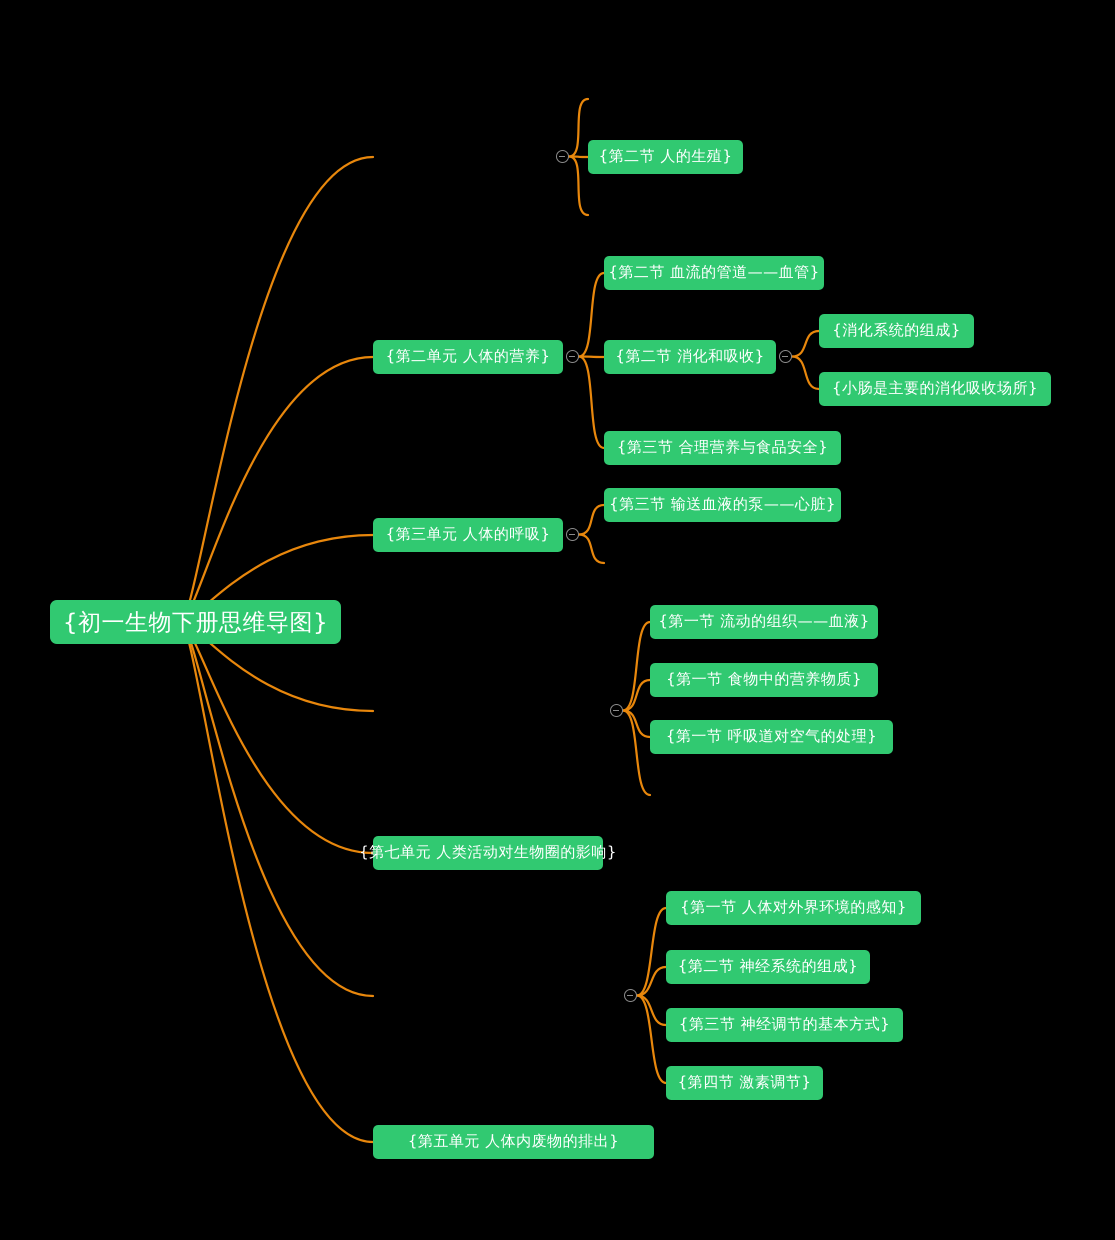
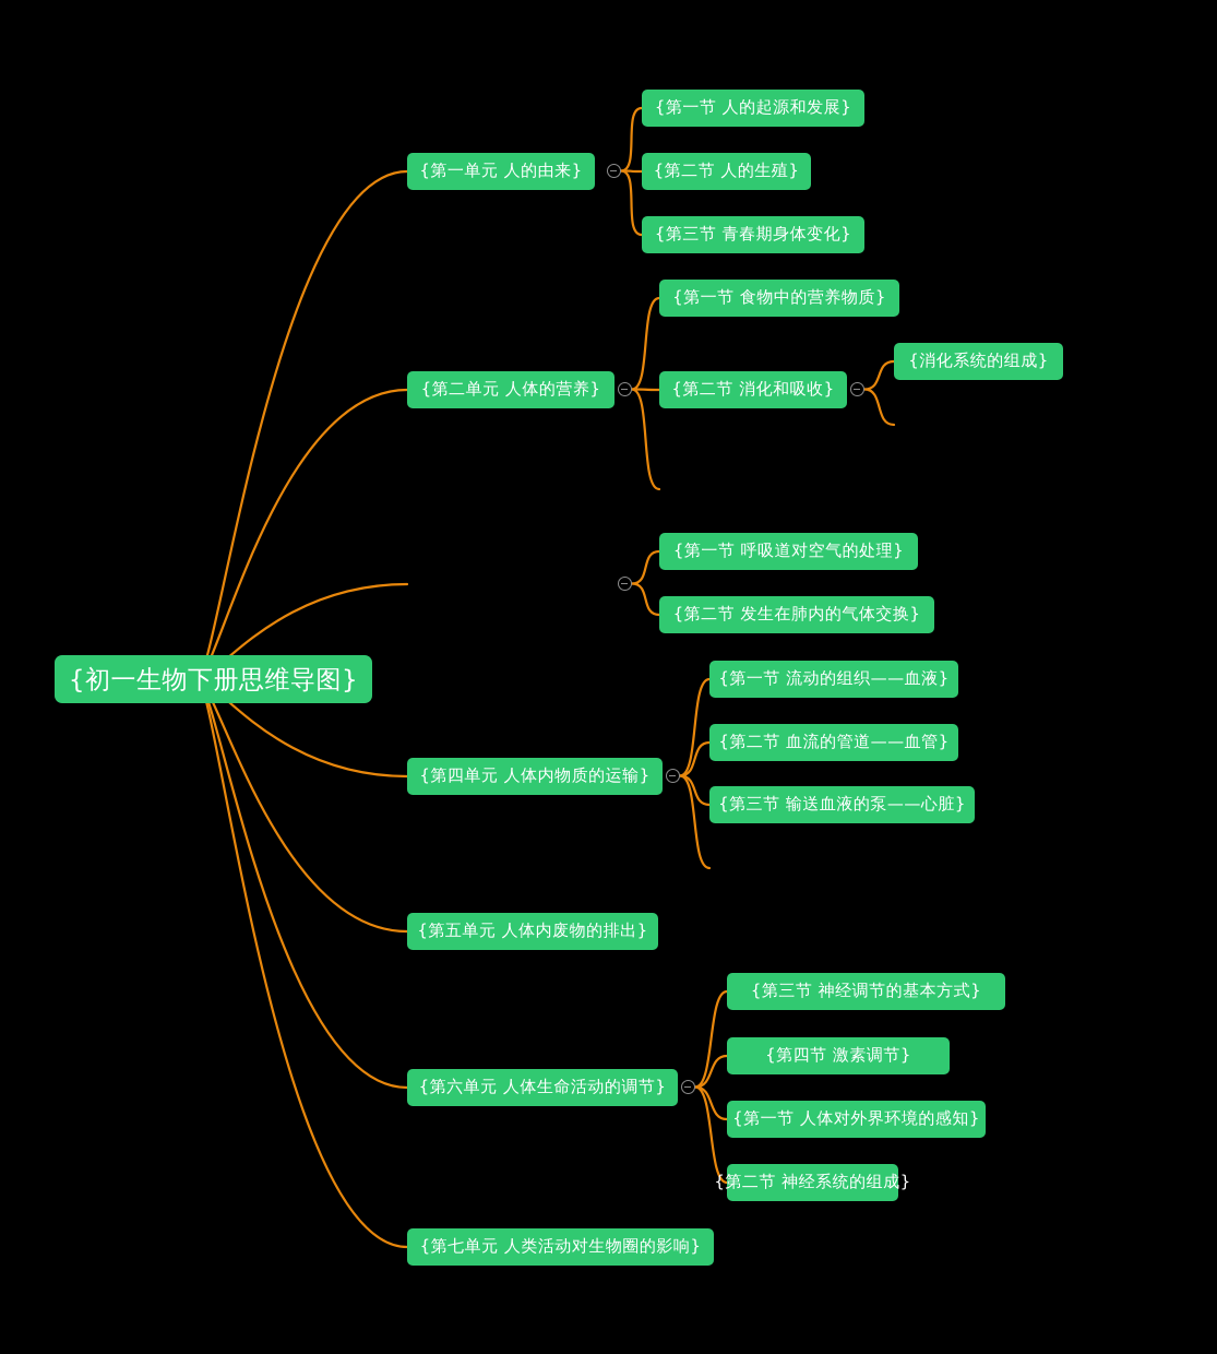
  {初一生物下册思维导图}
+ {第一单元 人的由来}
+ {第一节 人的起源和发展}
  {第二节 人的生殖}
+ {第三节 青春期身体变化}
  {第二单元 人体的营养}
- {第二节 血流的管道——血管}
+ {第一节 食物中的营养物质}
  {第二节 消化和吸收}
  {消化系统的组成}
- {小肠是主要的消化吸收场所}
- {第三节 合理营养与食品安全}
- {第三单元 人体的呼吸}
- {第三节 输送血液的泵——心脏}
+ {第一节 呼吸道对空气的处理}
+ {第二节 发生在肺内的气体交换}
+ {第四单元 人体内物质的运输}
  {第一节 流动的组织——血液}
- {第一节 食物中的营养物质}
+ {第二节 血流的管道——血管}
- {第一节 呼吸道对空气的处理}
+ {第三节 输送血液的泵——心脏}
- {第七单元 人类活动对生物圈的影响}
+ {第五单元 人体内废物的排出}
+ {第六单元 人体生命活动的调节}
- {第一节 人体对外界环境的感知}
+ {第三节 神经调节的基本方式}
- {第二节 神经系统的组成}
+ {第四节 激素调节}
- {第三节 神经调节的基本方式}
+ {第一节 人体对外界环境的感知}
- {第四节 激素调节}
+ {第二节 神经系统的组成}
- {第五单元 人体内废物的排出}
+ {第七单元 人类活动对生物圈的影响}
